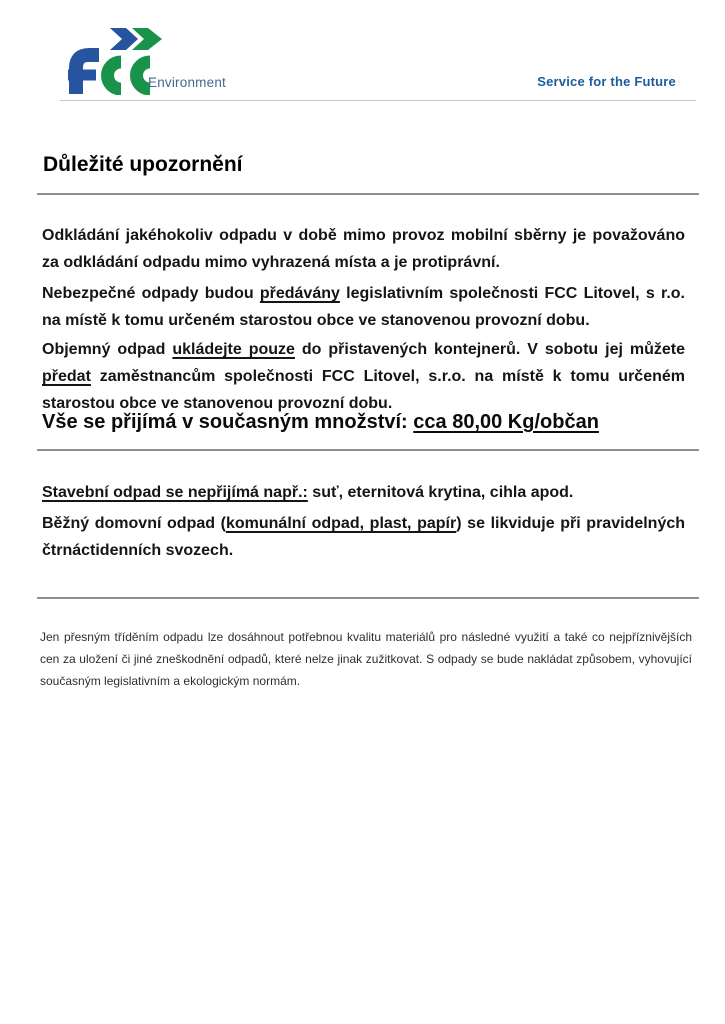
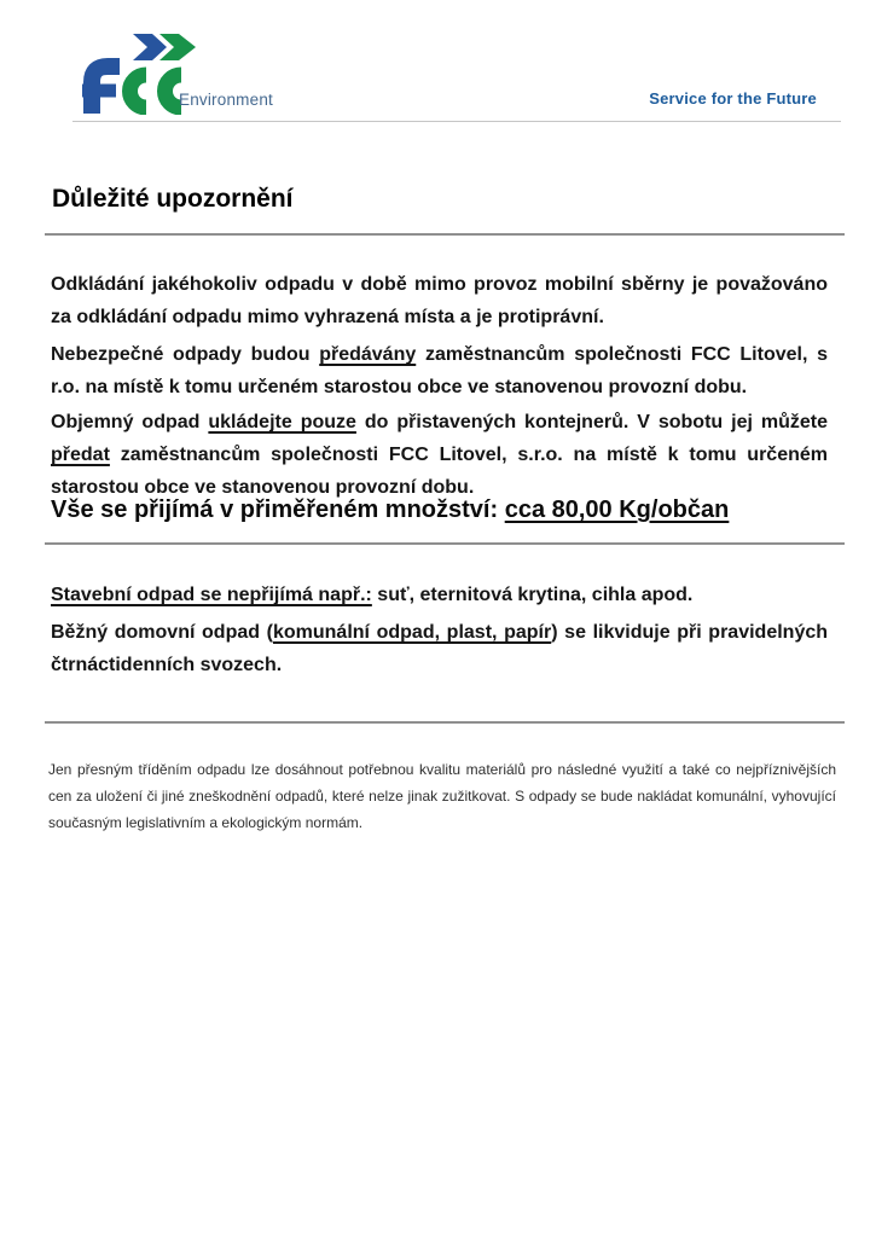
  Environment
  Service for the Future
  Důležité upozornění
  Odkládání jakéhokoliv odpadu v době mimo provoz mobilní sběrny je považováno za odkládání odpadu mimo vyhrazená místa a je protiprávní.
- Nebezpečné odpady budou předávány legislativním společnosti FCC Litovel, s r.o. na místě k tomu určeném starostou obce ve stanovenou provozní dobu.
+ Nebezpečné odpady budou předávány zaměstnancům společnosti FCC Litovel, s r.o. na místě k tomu určeném starostou obce ve stanovenou provozní dobu.
  Objemný odpad ukládejte pouze do přistavených kontejnerů. V sobotu jej můžete předat zaměstnancům společnosti FCC Litovel, s.r.o. na místě k tomu určeném starostou obce ve stanovenou provozní dobu.
- Vše se přijímá v současným množství: cca 80,00 Kg/občan
+ Vše se přijímá v přiměřeném množství: cca 80,00 Kg/občan
  Stavební odpad se nepřijímá např.: suť, eternitová krytina, cihla apod.
  Běžný domovní odpad (komunální odpad, plast, papír) se likviduje při pravidelných čtrnáctidenních svozech.
- Jen přesným tříděním odpadu lze dosáhnout potřebnou kvalitu materiálů pro následné využití a také co nejpříznivějších cen za uložení či jiné zneškodnění odpadů, které nelze jinak zužitkovat. S odpady se bude nakládat způsobem, vyhovující současným legislativním a ekologickým normám.
+ Jen přesným tříděním odpadu lze dosáhnout potřebnou kvalitu materiálů pro následné využití a také co nejpříznivějších cen za uložení či jiné zneškodnění odpadů, které nelze jinak zužitkovat. S odpady se bude nakládat komunální, vyhovující současným legislativním a ekologickým normám.
